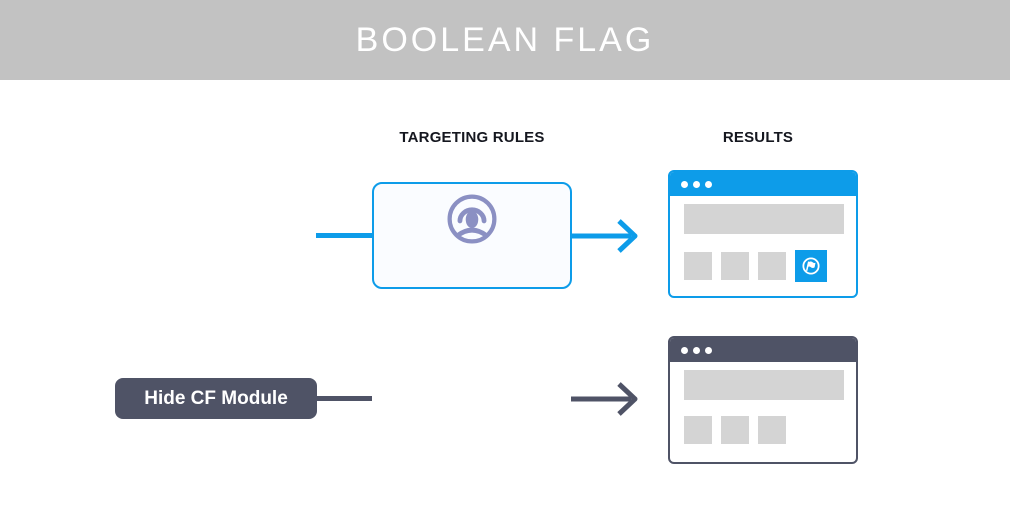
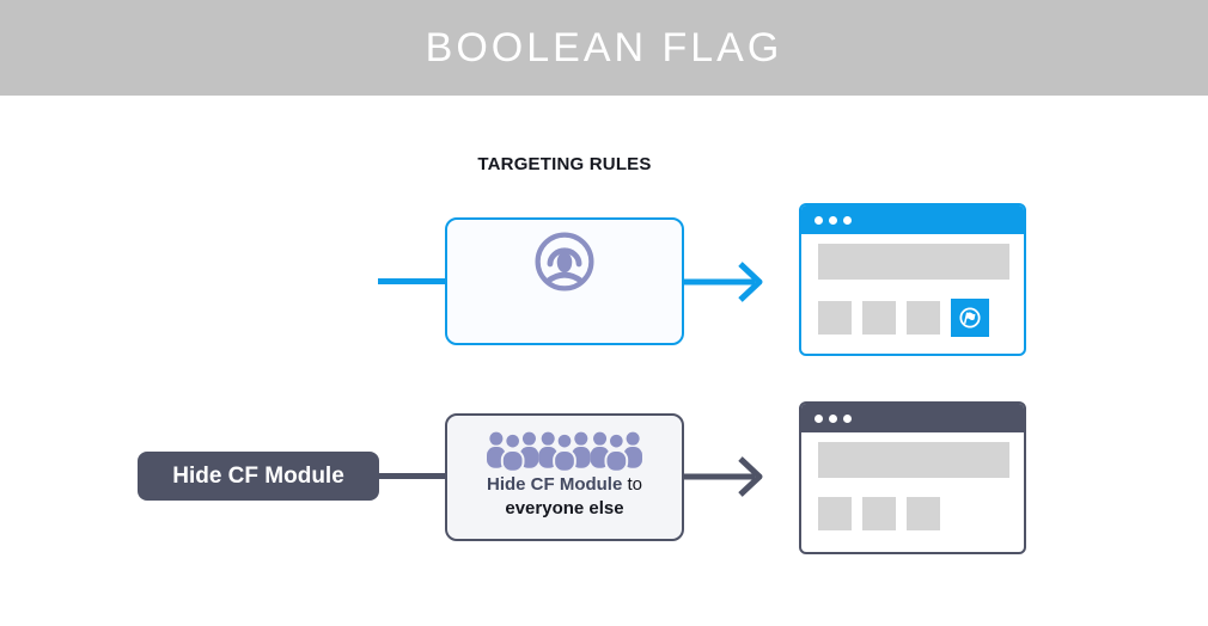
  BOOLEAN FLAG
  TARGETING RULES
- RESULTS
  Hide CF Module
+ Hide CF Module to
+ everyone else
